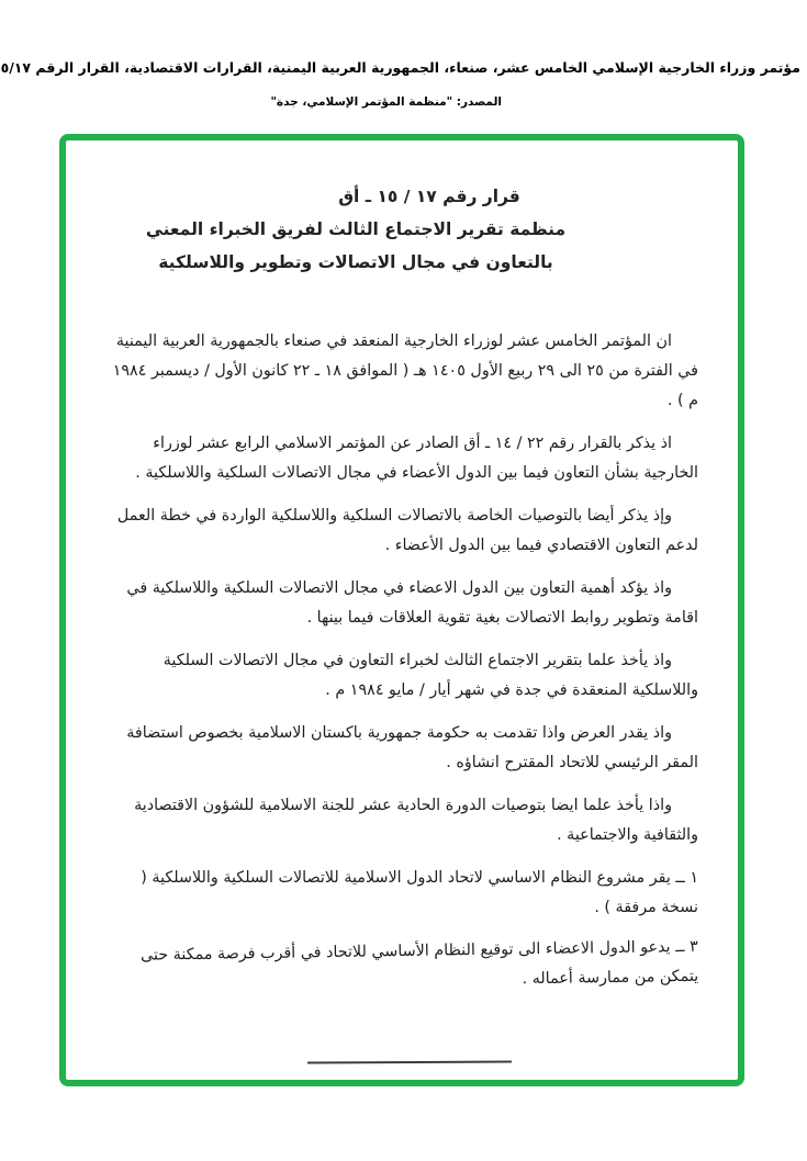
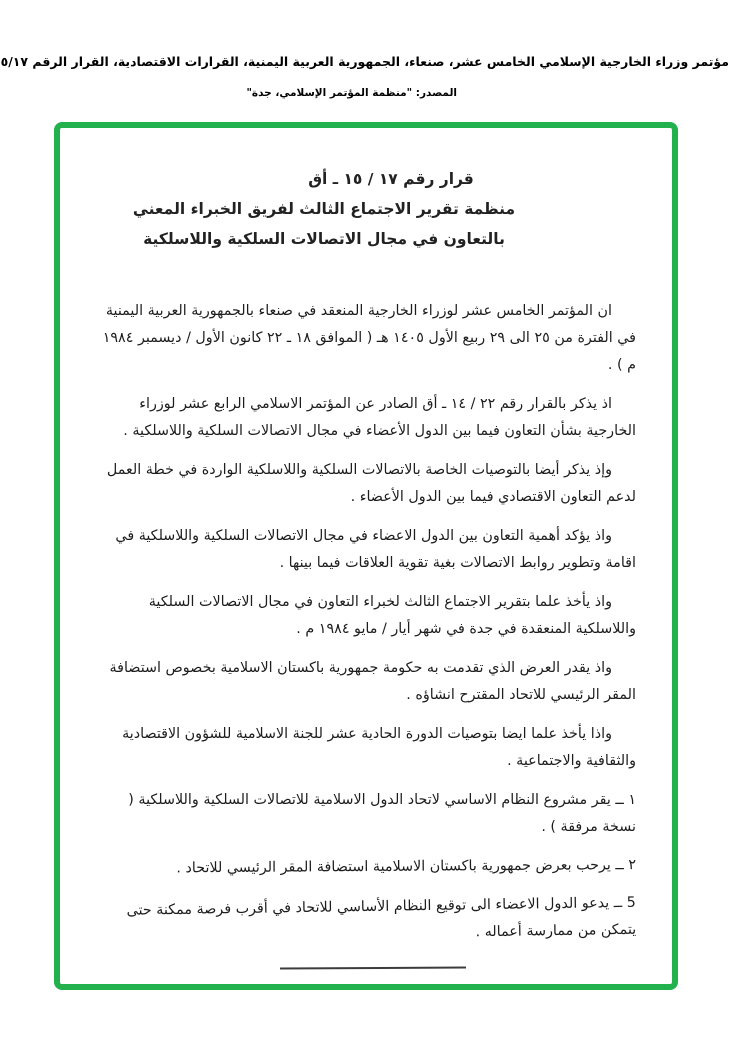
  مؤتمر وزراء الخارجية الإسلامي الخامس عشر، صنعاء، الجمهورية العربية اليمنية، القرارات الاقتصادية، القرار الرقم ٥/١٧
  المصدر: "منظمة المؤتمر الإسلامي، جدة"
  قرار رقم ١٧ / ١٥ ـ أق
  منظمة تقرير الاجتماع الثالث لفريق الخبراء المعني
- بالتعاون في مجال الاتصالات وتطوير واللاسلكية
+ بالتعاون في مجال الاتصالات السلكية واللاسلكية
  ان المؤتمر الخامس عشر لوزراء الخارجية المنعقد في صنعاء بالجمهورية العربية اليمنية في الفترة من ٢٥ الى ٢٩ ربيع الأول ١٤٠٥ هـ ( الموافق ١٨ ـ ٢٢ كانون الأول / ديسمبر ١٩٨٤ م ) .
  اذ يذكر بالقرار رقم ٢٢ / ١٤ ـ أق الصادر عن المؤتمر الاسلامي الرابع عشر لوزراء الخارجية بشأن التعاون فيما بين الدول الأعضاء في مجال الاتصالات السلكية واللاسلكية .
  وإذ يذكر أيضا بالتوصيات الخاصة بالاتصالات السلكية واللاسلكية الواردة في خطة العمل لدعم التعاون الاقتصادي فيما بين الدول الأعضاء .
  واذ يؤكد أهمية التعاون بين الدول الاعضاء في مجال الاتصالات السلكية واللاسلكية في اقامة وتطوير روابط الاتصالات بغية تقوية العلاقات فيما بينها .
  واذ يأخذ علما بتقرير الاجتماع الثالث لخبراء التعاون في مجال الاتصالات السلكية واللاسلكية المنعقدة في جدة في شهر أيار / مايو ١٩٨٤ م .
- واذ يقدر العرض واذا تقدمت به حكومة جمهورية باكستان الاسلامية بخصوص استضافة المقر الرئيسي للاتحاد المقترح انشاؤه .
+ واذ يقدر العرض الذي تقدمت به حكومة جمهورية باكستان الاسلامية بخصوص استضافة المقر الرئيسي للاتحاد المقترح انشاؤه .
  واذا يأخذ علما ايضا بتوصيات الدورة الحادية عشر للجنة الاسلامية للشؤون الاقتصادية والثقافية والاجتماعية .
  ١ ــ يقر مشروع النظام الاساسي لاتحاد الدول الاسلامية للاتصالات السلكية واللاسلكية ( نسخة مرفقة ) .
+ ٢ ــ يرحب بعرض جمهورية باكستان الاسلامية استضافة المقر الرئيسي للاتحاد .
- ٣ ــ يدعو الدول الاعضاء الى توقيع النظام الأساسي للاتحاد في أقرب فرصة ممكنة حتى يتمكن من ممارسة أعماله .
+ 5 ــ يدعو الدول الاعضاء الى توقيع النظام الأساسي للاتحاد في أقرب فرصة ممكنة حتى يتمكن من ممارسة أعماله .
